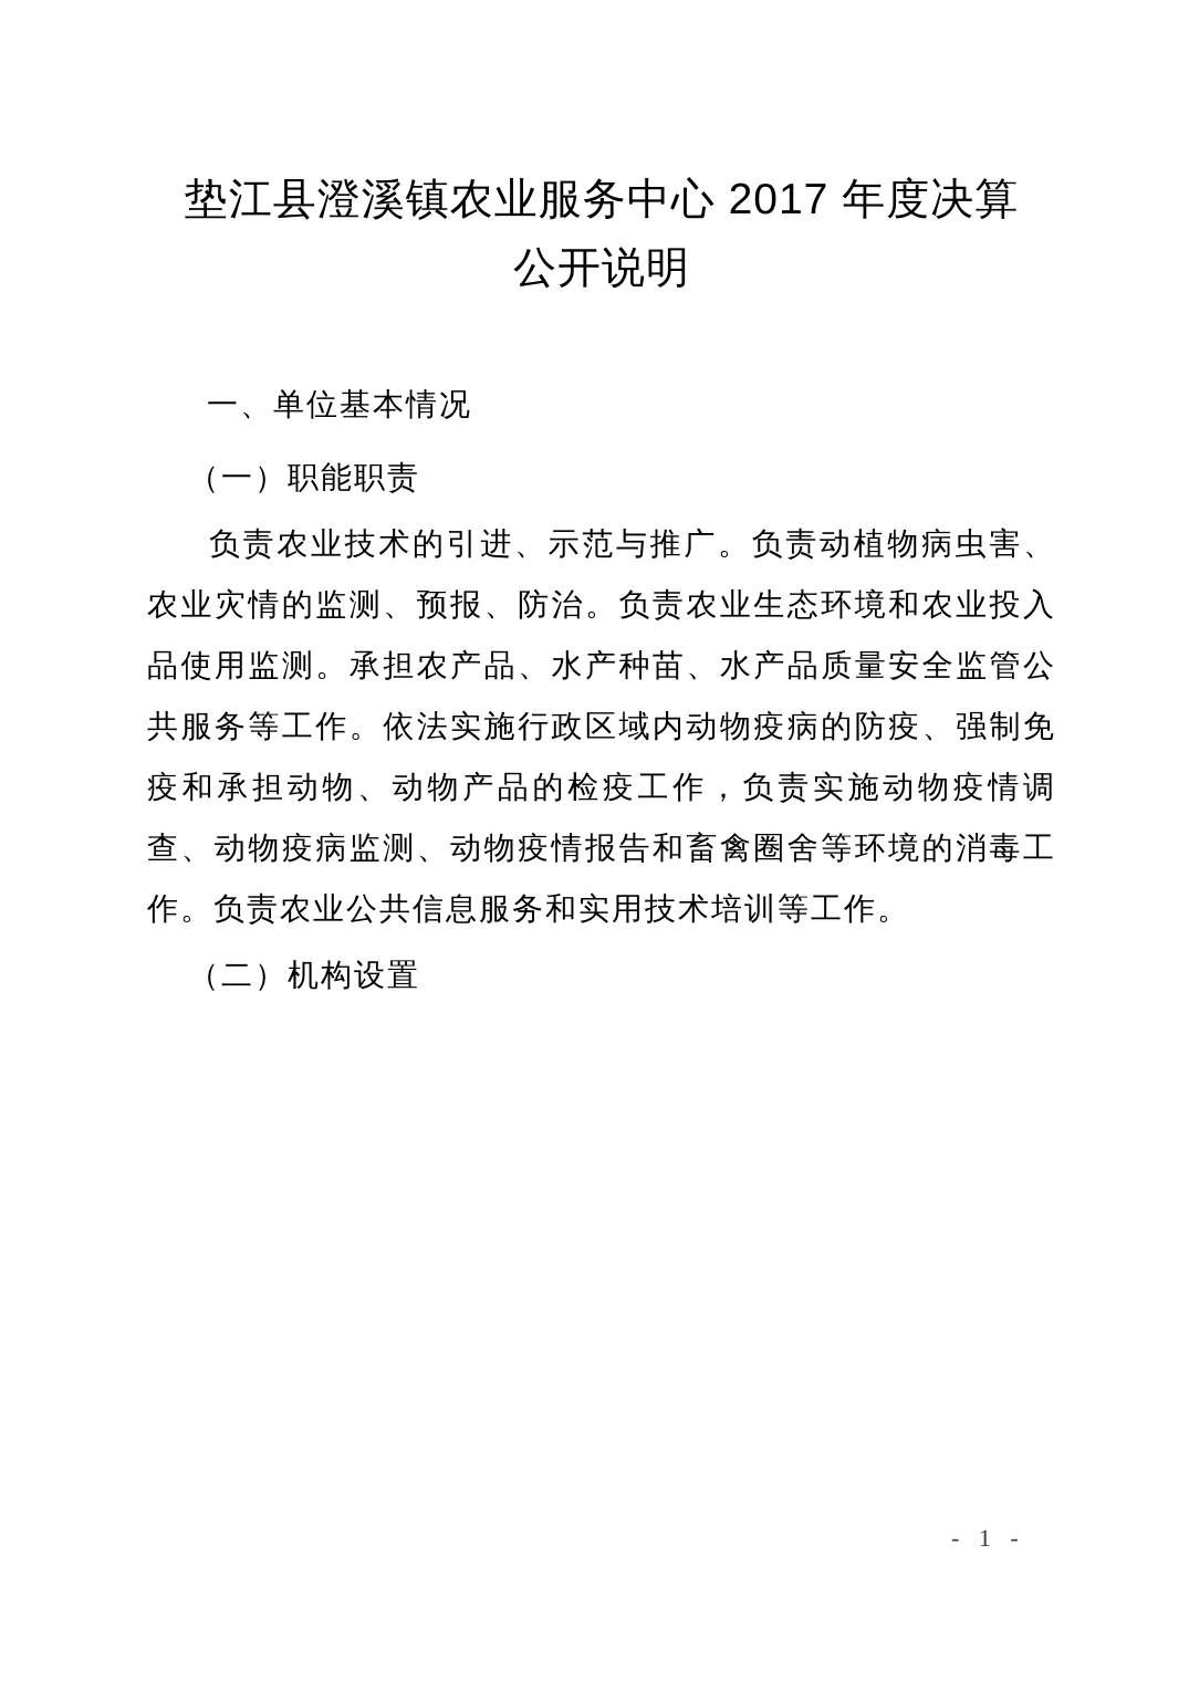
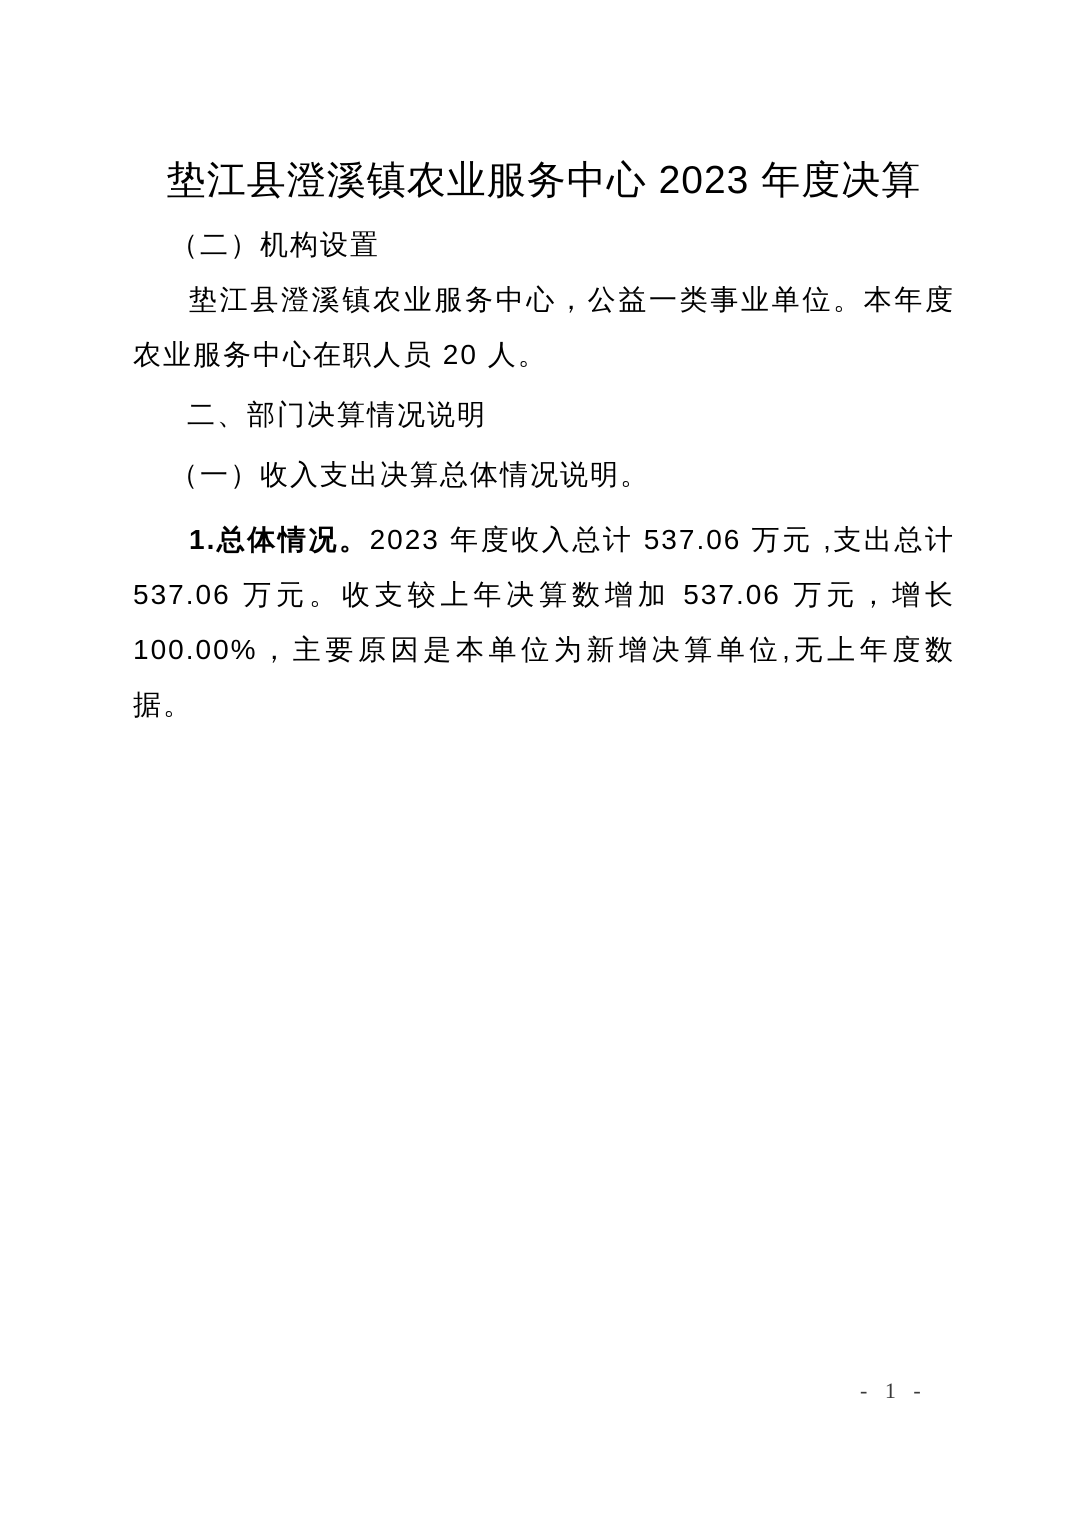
- 垫江县澄溪镇农业服务中心 2017 年度决算
+ 垫江县澄溪镇农业服务中心 2023 年度决算
- 公开说明
- 一、单位基本情况
- （一）职能职责
- 负责农业技术的引进、示范与推广。负责动植物病虫害、农业灾情的监测、预报、防治。负责农业生态环境和农业投入品使用监测。承担农产品、水产种苗、水产品质量安全监管公共服务等工作。依法实施行政区域内动物疫病的防疫、强制免疫和承担动物、动物产品的检疫工作，负责实施动物疫情调查、动物疫病监测、动物疫情报告和畜禽圈舍等环境的消毒工作。负责农业公共信息服务和实用技术培训等工作。
  （二）机构设置
+ 垫江县澄溪镇农业服务中心，公益一类事业单位。本年度农业服务中心在职人员 20 人。
+ 二、部门决算情况说明
+ （一）收入支出决算总体情况说明。
+ 1.总体情况。2023 年度收入总计 537.06 万元 ,支出总计 537.06 万元。收支较上年决算数增加 537.06 万元，增长 100.00%，主要原因是本单位为新增决算单位,无上年度数据。
  - 1 -
